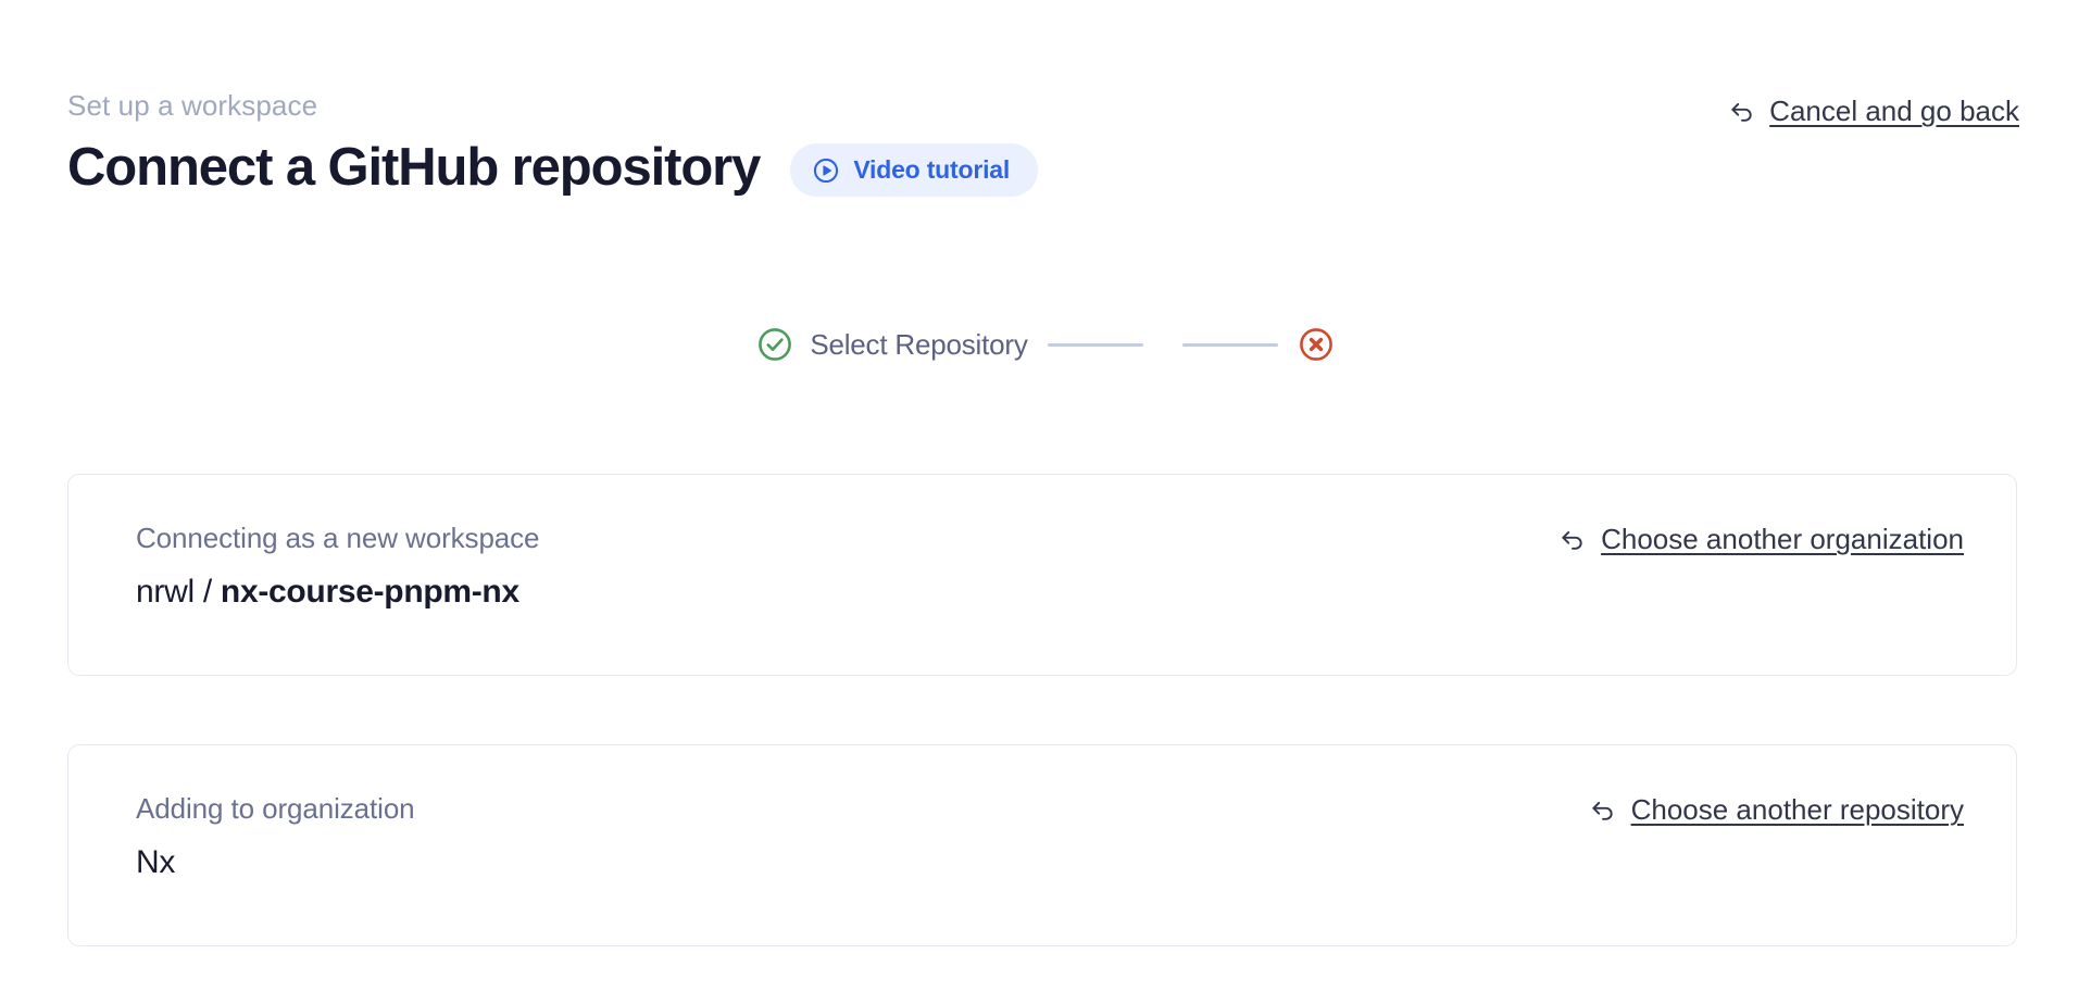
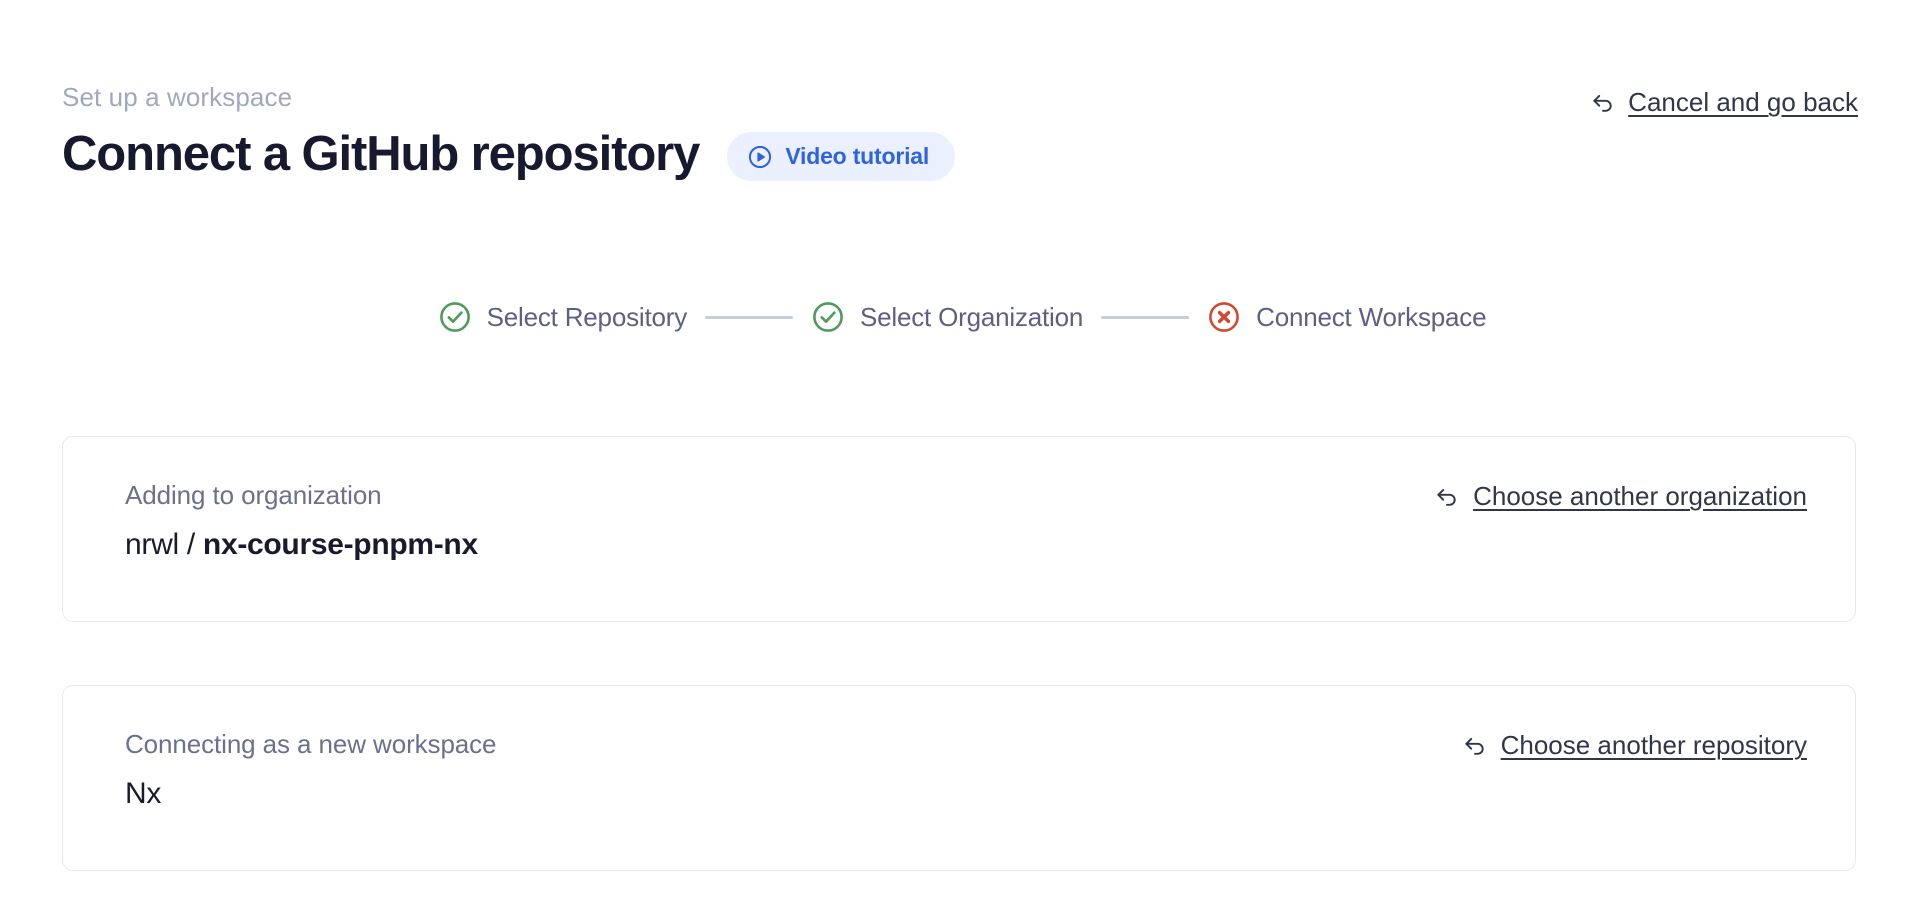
  Set up a workspace
  Connect a GitHub repository
  Video tutorial
  Cancel and go back
  Select Repository
+ Select Organization
+ Connect Workspace
- Connecting as a new workspace
+ Adding to organization
  nrwl / nx-course-pnpm-nx
  Choose another organization
- Adding to organization
+ Connecting as a new workspace
  Nx
  Choose another repository
